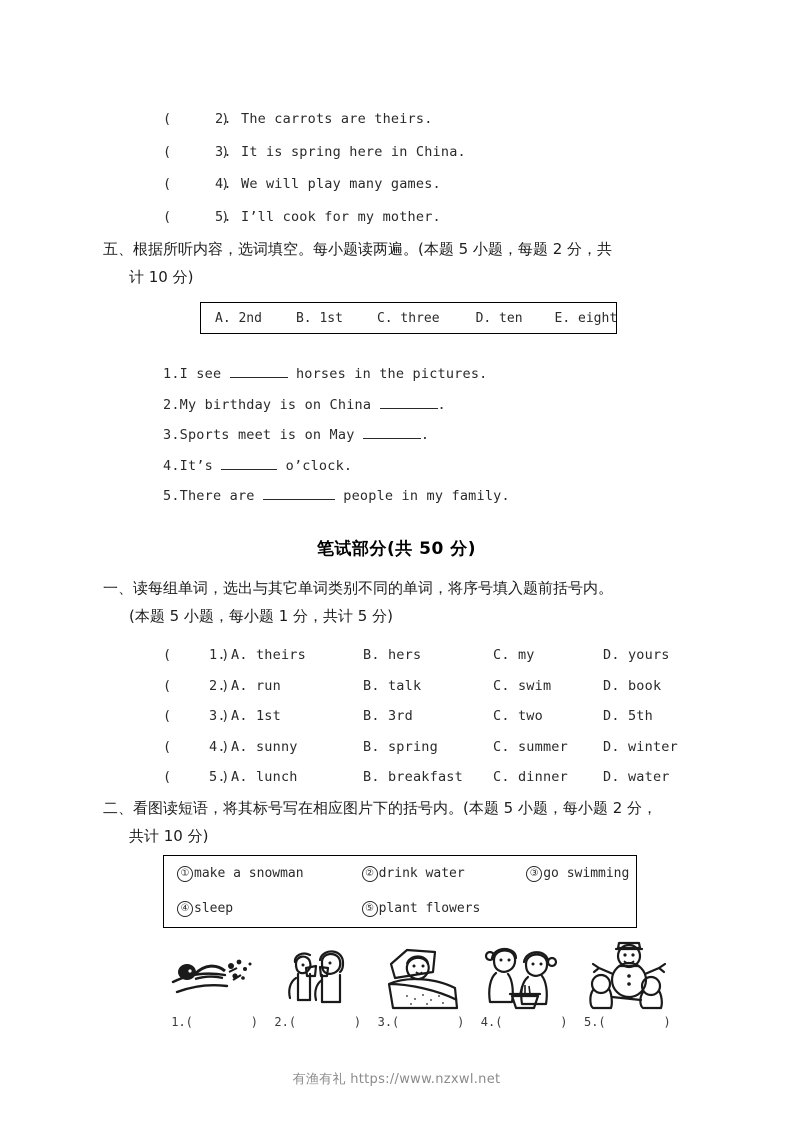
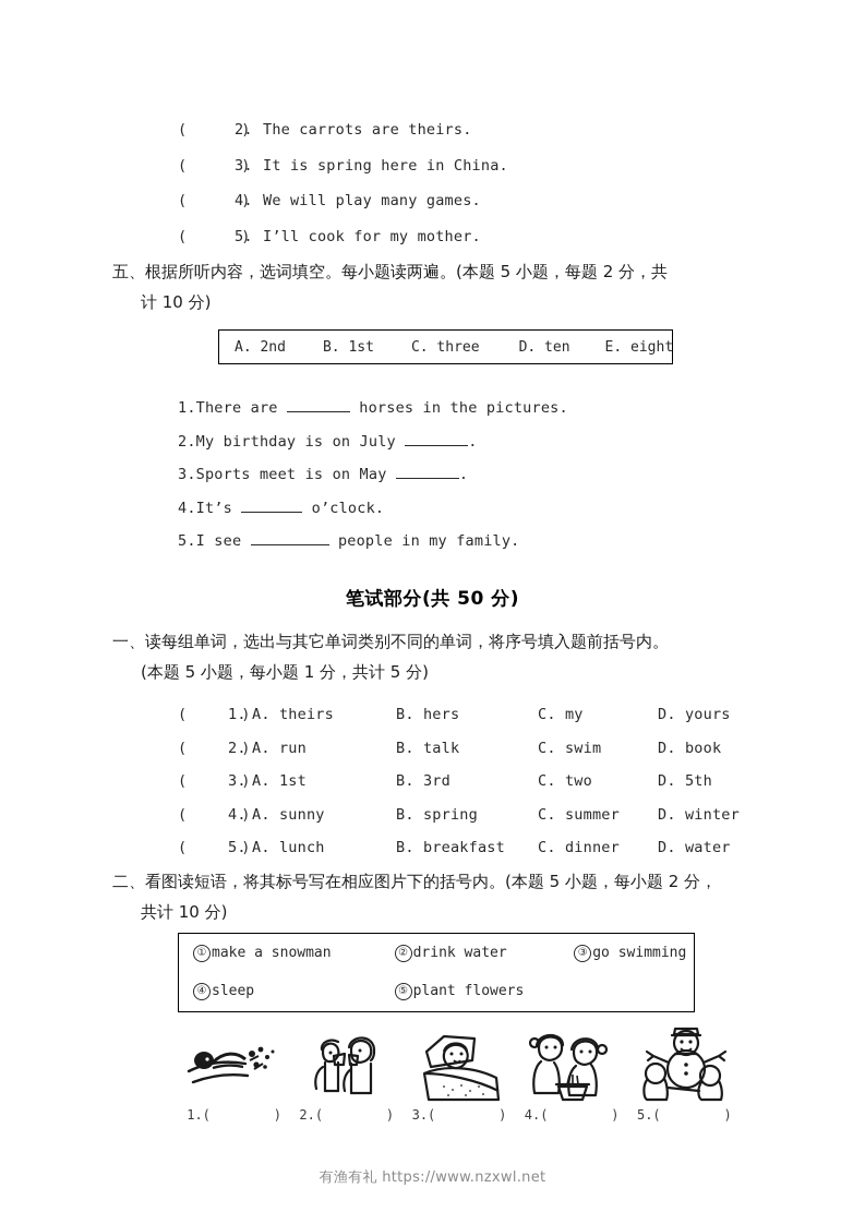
  2.
  The carrots are theirs.
  3.
  It is spring here in China.
  4.
  We will play many games.
  5.
  I’ll cook for my mother.
  五、根据所听内容，选词填空。每小题读两遍。(本题 5 小题，每题 2 分，共
  计 10 分)
  A. 2nd
  B. 1st
  C. three
  D. ten
  E. eight
  1.
- I see
+ There are
  horses in the pictures.
  2.
- My birthday is on China
+ My birthday is on July
  .
  3.
  Sports meet is on May
  .
  4.
  It’s
  o’clock.
  5.
- There are
+ I see
  people in my family.
  笔试部分(共 50 分)
  一、读每组单词，选出与其它单词类别不同的单词，将序号填入题前括号内。
  (本题 5 小题，每小题 1 分，共计 5 分)
  1.
  A. theirs
  B. hers
  C. my
  D. yours
  2.
  A. run
  B. talk
  C. swim
  D. book
  3.
  A. 1st
  B. 3rd
  C. two
  D. 5th
  4.
  A. sunny
  B. spring
  C. summer
  D. winter
  5.
  A. lunch
  B. breakfast
  C. dinner
  D. water
  二、看图读短语，将其标号写在相应图片下的括号内。(本题 5 小题，每小题 2 分，
  共计 10 分)
  ①
  make a snowman
  ②
  drink water
  ③
  go swimming
  ④
  sleep
  ⑤
  plant flowers
  1.( )
  2.( )
  3.( )
  4.( )
  5.( )
  有渔有礼 https://www.nzxwl.net
